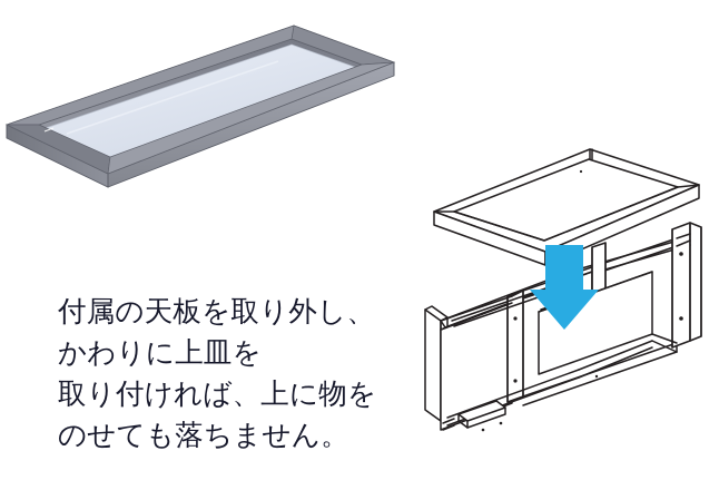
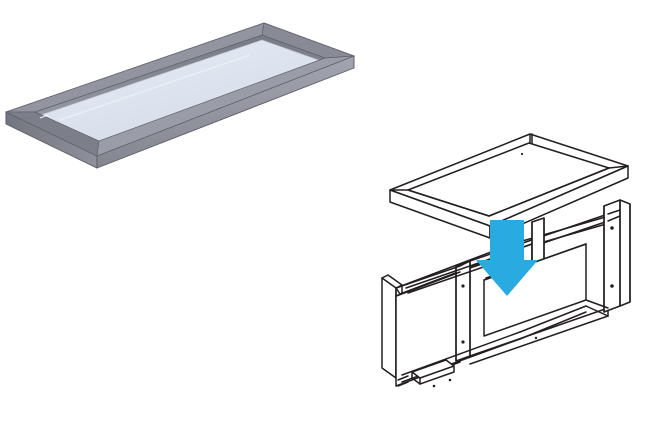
- 付属の天板を取り外し、
- かわりに上皿を
- 取り付ければ、上に物を
- のせても落ちません。
